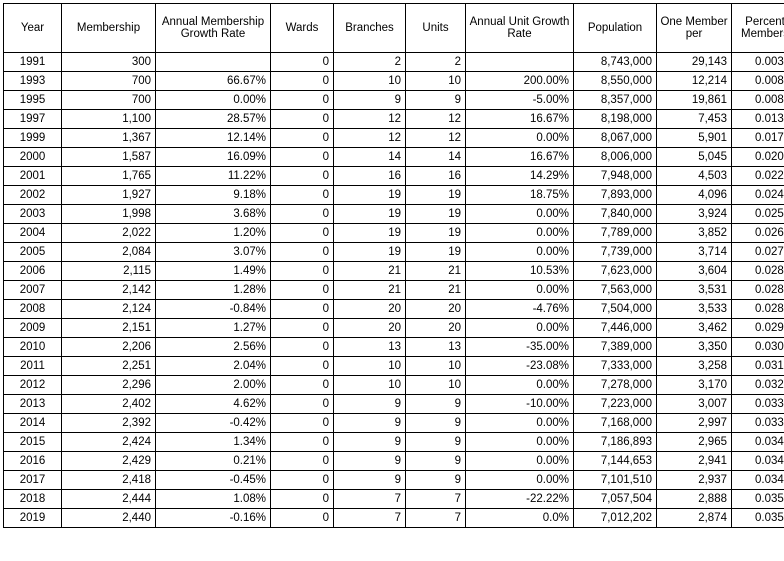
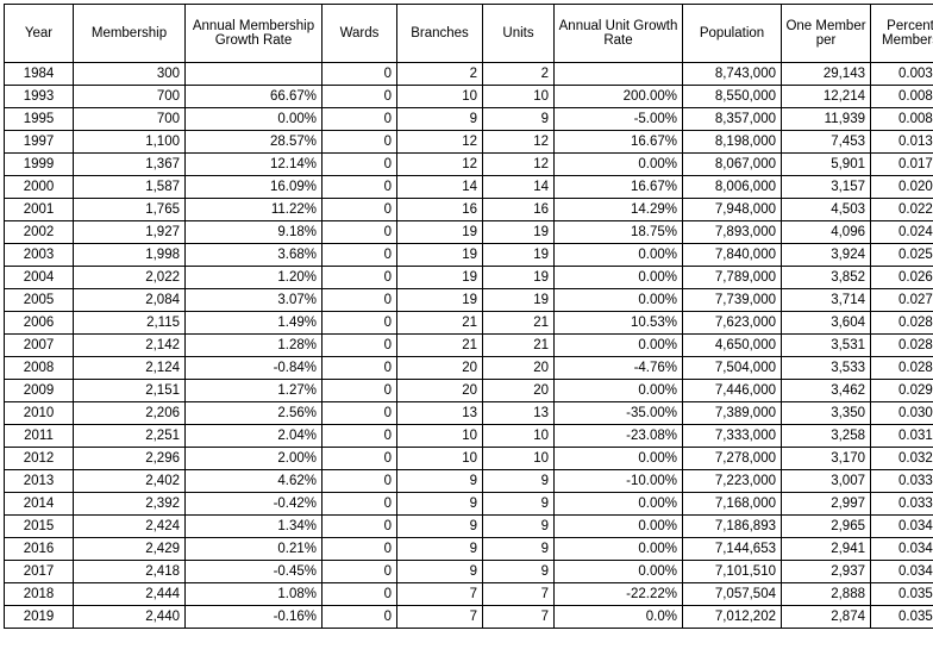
  Year	Membership	Annual Membership Growth Rate	Wards	Branches	Units	Annual Unit Growth Rate	Population	One Member per	Percent Member
- 1991	300		0	2	2		8,743,000	29,143	0.003
+ 1984	300		0	2	2		8,743,000	29,143	0.003
  1993	700	66.67%	0	10	10	200.00%	8,550,000	12,214	0.008
- 1995	700	0.00%	0	9	9	-5.00%	8,357,000	19,861	0.008
+ 1995	700	0.00%	0	9	9	-5.00%	8,357,000	11,939	0.008
  1997	1,100	28.57%	0	12	12	16.67%	8,198,000	7,453	0.013
  1999	1,367	12.14%	0	12	12	0.00%	8,067,000	5,901	0.017
- 2000	1,587	16.09%	0	14	14	16.67%	8,006,000	5,045	0.020
+ 2000	1,587	16.09%	0	14	14	16.67%	8,006,000	3,157	0.020
  2001	1,765	11.22%	0	16	16	14.29%	7,948,000	4,503	0.022
  2002	1,927	9.18%	0	19	19	18.75%	7,893,000	4,096	0.024
  2003	1,998	3.68%	0	19	19	0.00%	7,840,000	3,924	0.025
  2004	2,022	1.20%	0	19	19	0.00%	7,789,000	3,852	0.026
  2005	2,084	3.07%	0	19	19	0.00%	7,739,000	3,714	0.027
  2006	2,115	1.49%	0	21	21	10.53%	7,623,000	3,604	0.028
- 2007	2,142	1.28%	0	21	21	0.00%	7,563,000	3,531	0.028
+ 2007	2,142	1.28%	0	21	21	0.00%	4,650,000	3,531	0.028
  2008	2,124	-0.84%	0	20	20	-4.76%	7,504,000	3,533	0.028
  2009	2,151	1.27%	0	20	20	0.00%	7,446,000	3,462	0.029
  2010	2,206	2.56%	0	13	13	-35.00%	7,389,000	3,350	0.030
  2011	2,251	2.04%	0	10	10	-23.08%	7,333,000	3,258	0.031
  2012	2,296	2.00%	0	10	10	0.00%	7,278,000	3,170	0.032
  2013	2,402	4.62%	0	9	9	-10.00%	7,223,000	3,007	0.033
  2014	2,392	-0.42%	0	9	9	0.00%	7,168,000	2,997	0.033
  2015	2,424	1.34%	0	9	9	0.00%	7,186,893	2,965	0.034
  2016	2,429	0.21%	0	9	9	0.00%	7,144,653	2,941	0.034
  2017	2,418	-0.45%	0	9	9	0.00%	7,101,510	2,937	0.034
  2018	2,444	1.08%	0	7	7	-22.22%	7,057,504	2,888	0.035
  2019	2,440	-0.16%	0	7	7	0.0%	7,012,202	2,874	0.035
